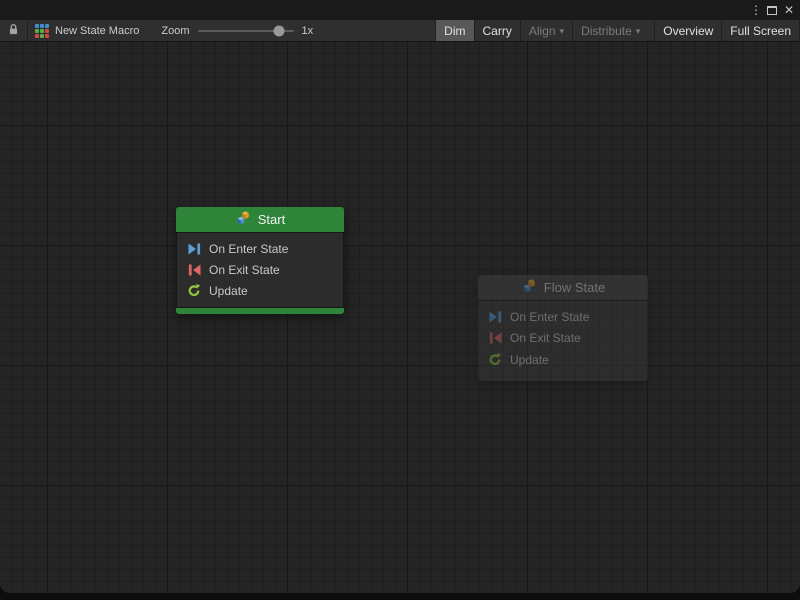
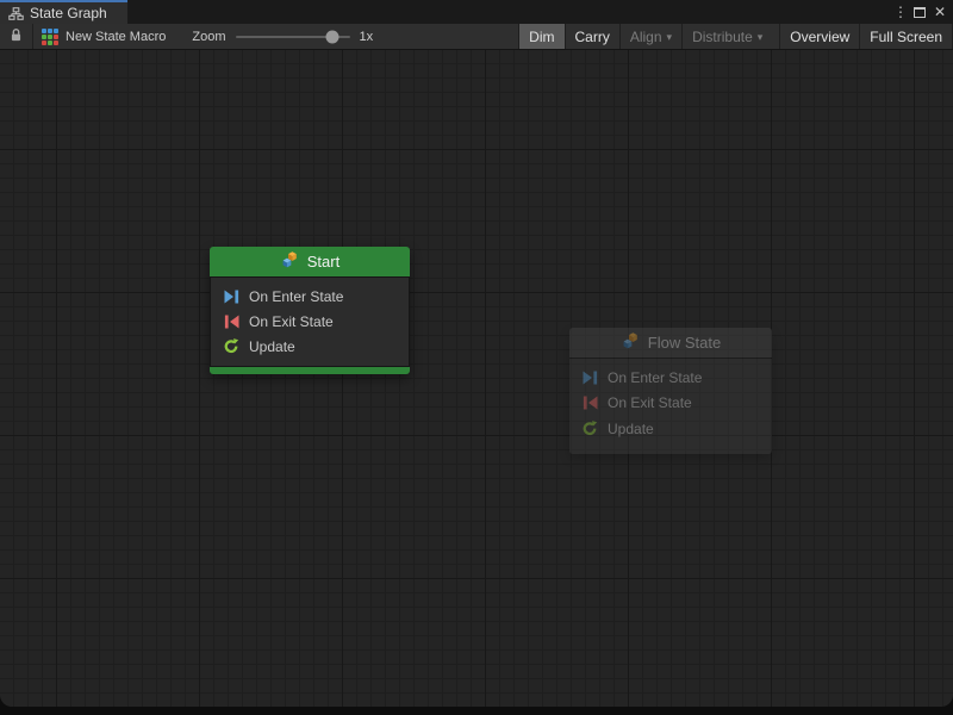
+ State Graph
  ⋮
  ✕
  New State Macro
  Zoom
  1x
  Dim
  Carry
  Align
  ▾
  Distribute
  ▾
  Overview
  Full Screen
  Start
  On Enter State
  On Exit State
  Update
  Flow State
  On Enter State
  On Exit State
  Update
